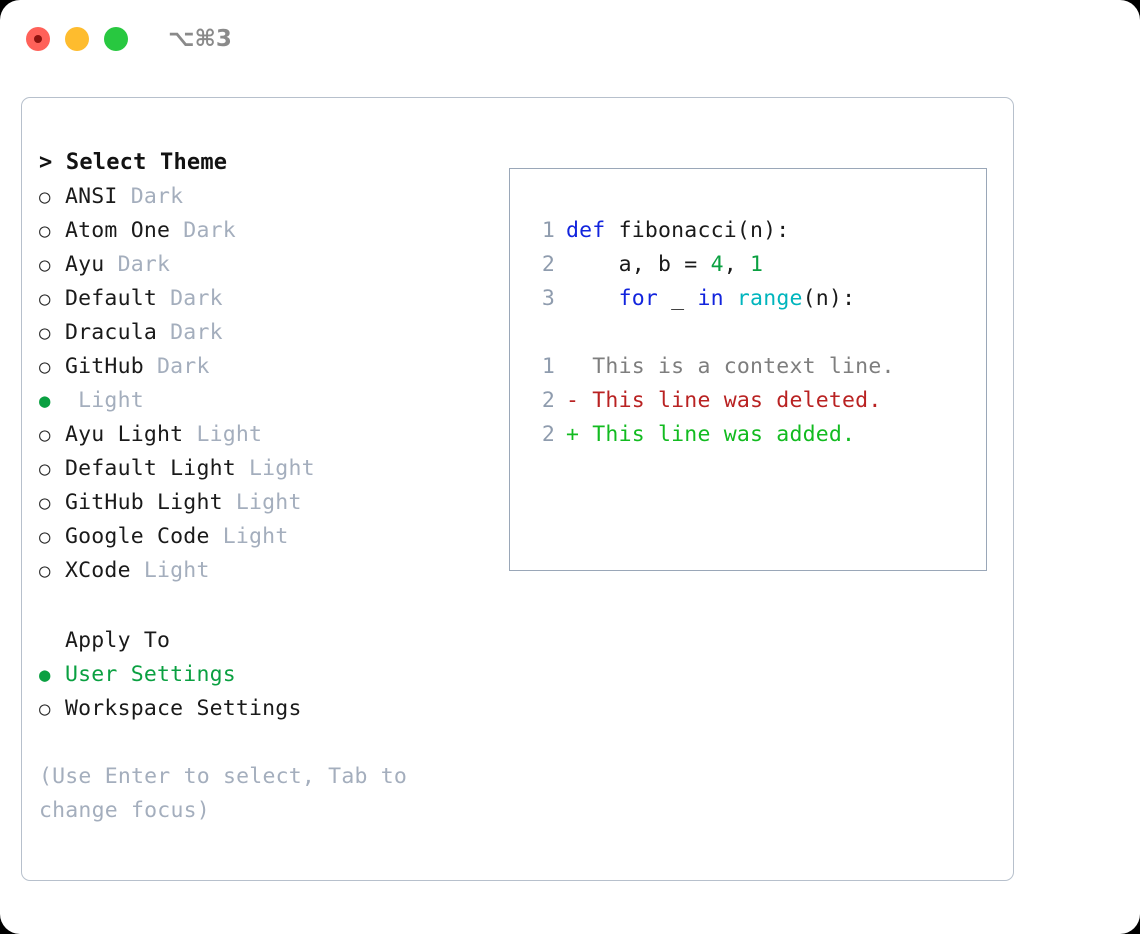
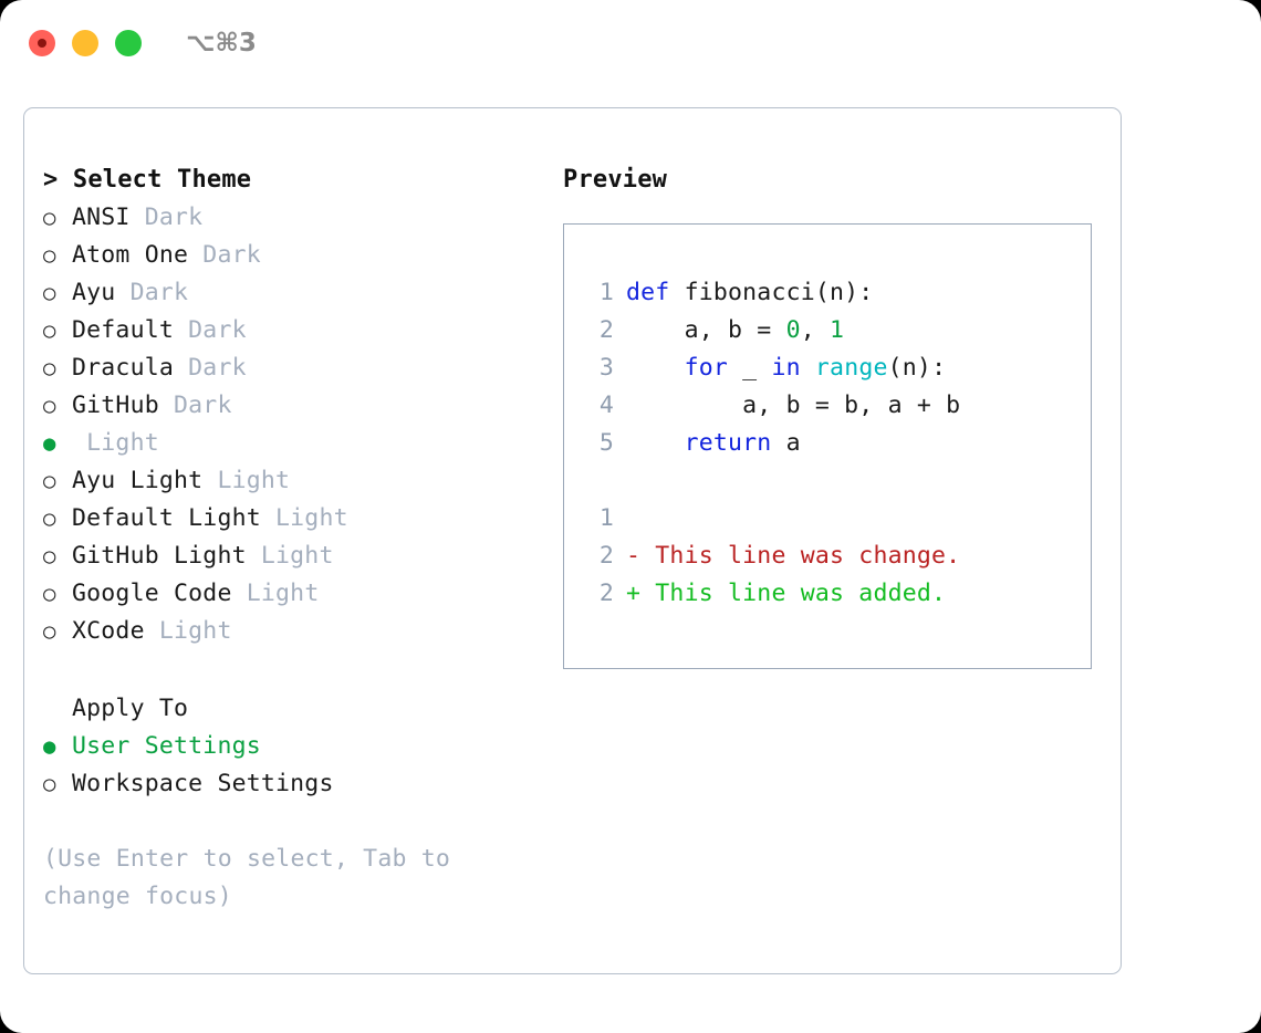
  ⌥⌘3
  > Select Theme
  ○
  ANSI
  Dark
  ○
  Atom One
  Dark
  ○
  Ayu
  Dark
  ○
  Default
  Dark
  ○
  Dracula
  Dark
  ○
  GitHub
  Dark
  ●
  Light
  ○
  Ayu Light
  Light
  ○
  Default Light
  Light
  ○
  GitHub Light
  Light
  ○
  Google Code
  Light
  ○
  XCode
  Light
  Apply To
  ●
  User Settings
  ○
  Workspace Settings
  (Use Enter to select, Tab to change focus)
+ Preview
  1
  def fibonacci(n):
  2
- a, b = 4, 1
+ a, b = 0, 1
  3
  for _ in range(n):
+ 4
+ a, b = b, a + b
+ 5
+ return a
  1
- This is a context line.
  2
- - This line was deleted.
+ - This line was change.
  2
  + This line was added.
